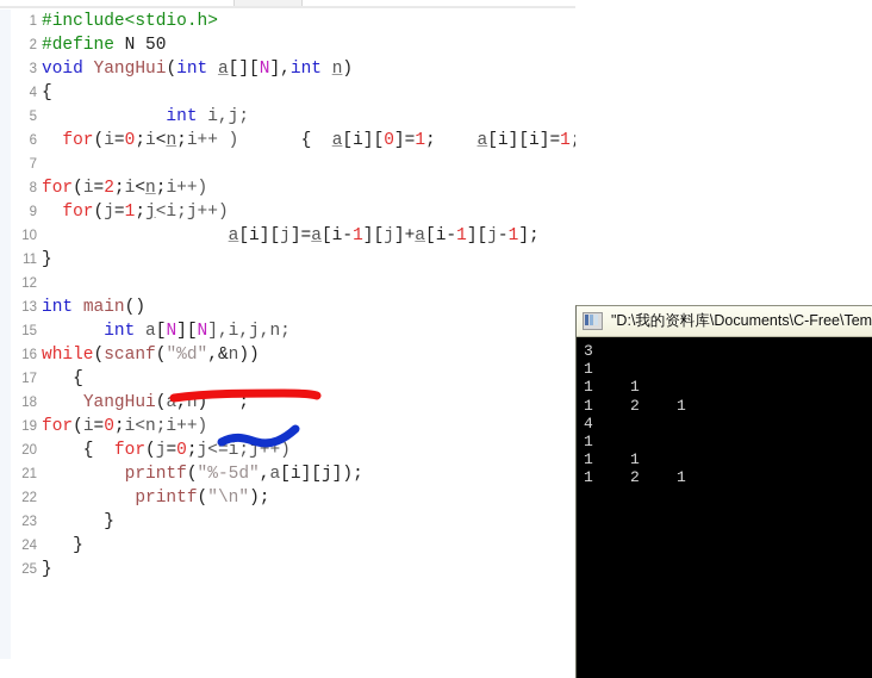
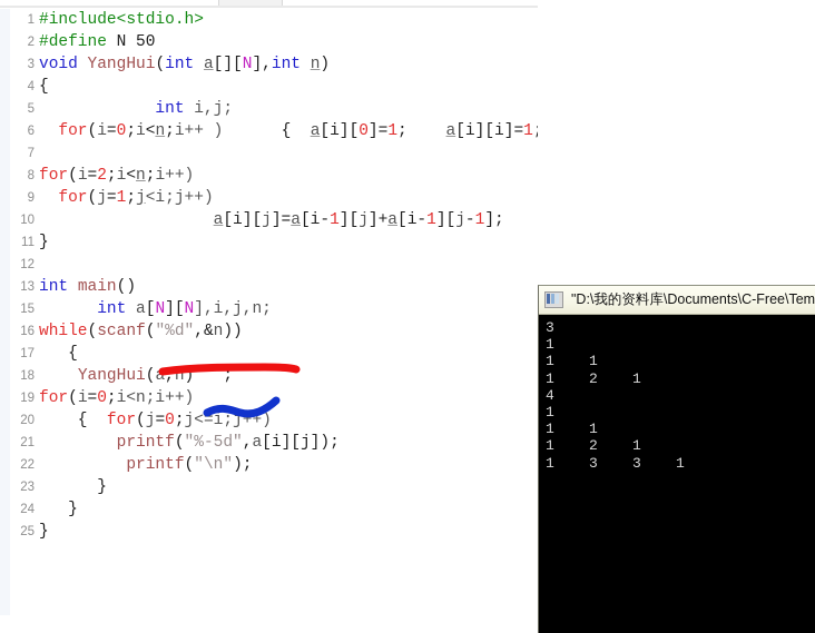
  1 #include<stdio.h>
  2 #define N 50
  3 void YangHui(int a[][N],int n)
  4 {
  5 int i,j;
  6 for(i=0;i<n;i++ ) { a[i][0]=1; a[i][i]=1
  7
  8 for(i=2;i<n;i++)
  9 for(j=1;j<i;j++)
  10 a[i][j]=a[i-1][j]+a[i-1][j-1];
  11 }
  12
  13 int main()
  15 int a[N][N],i,j,n;
  16 while(scanf("%d",&n))
  17 {
  18 YangHui(a,n) ;
  19 for(i=0;i<n;i++)
  20 { for(j=0;j<=i;j++)
  21 printf("%-5d",a[i][j]);
  22 printf("\n");
  23 }
  24 }
  25 }
  "D:\我的资料库\Documents\C-Free\Tem
  3
  1
  1 1
  1 2 1
  4
  1
  1 1
  1 2 1
+ 1 3 3 1
